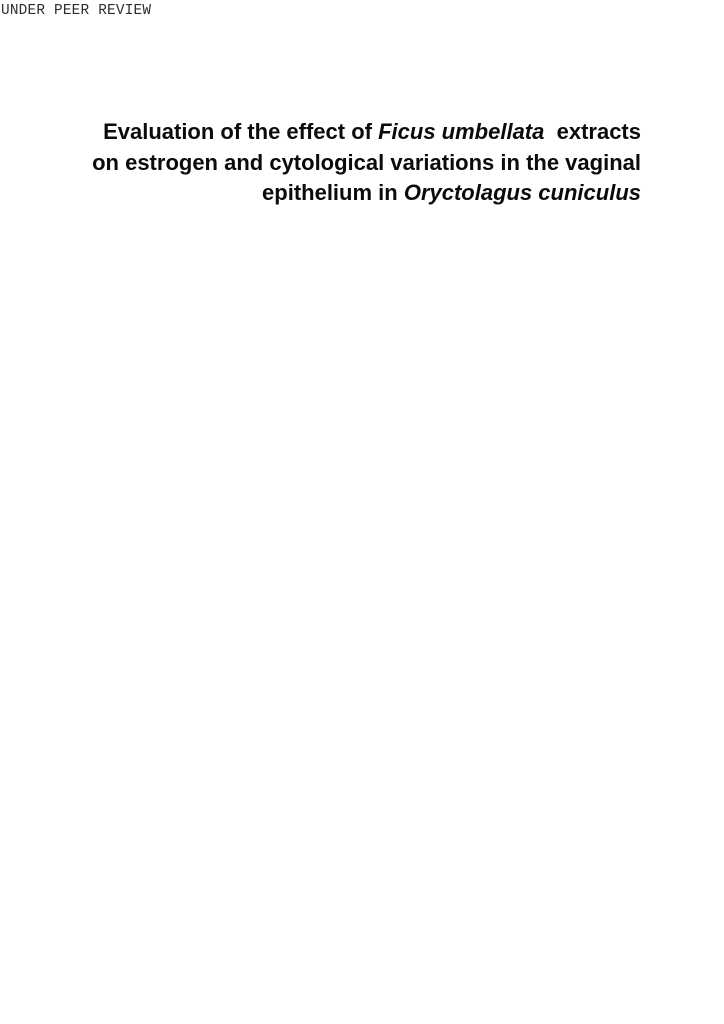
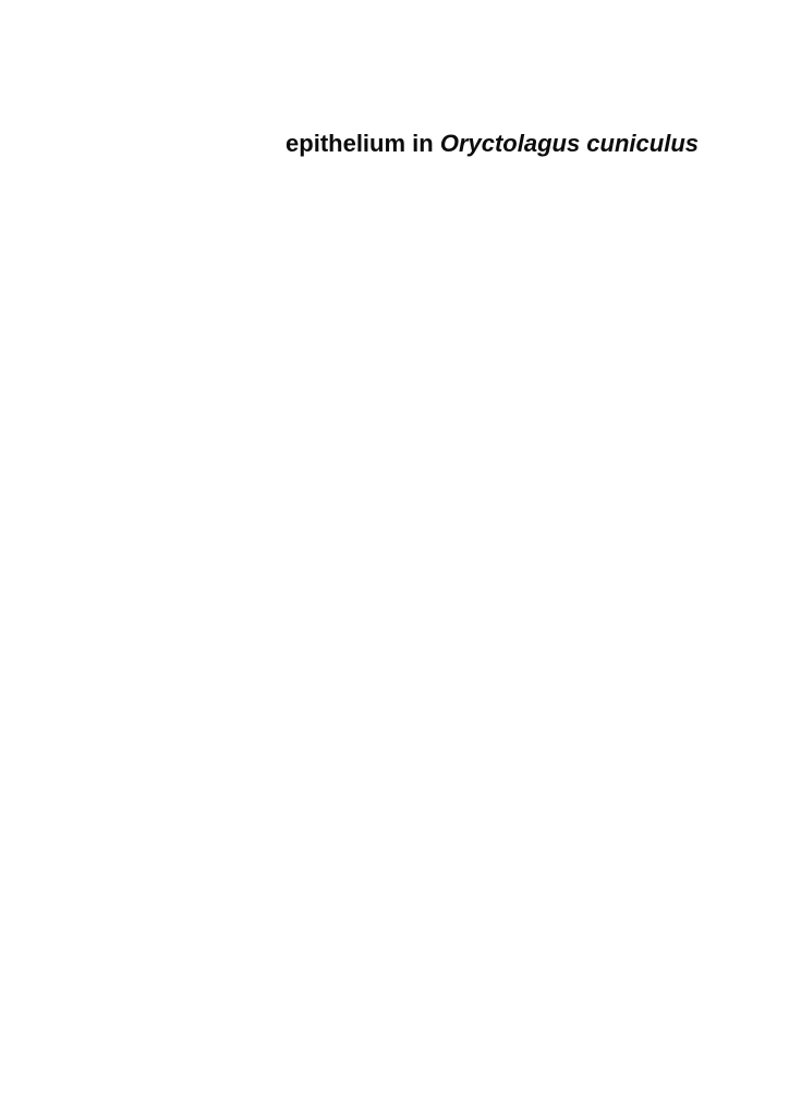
- UNDER PEER REVIEW
- Evaluation of the effect of Ficus umbellata extracts
- on estrogen and cytological variations in the vaginal
  epithelium in Oryctolagus cuniculus
